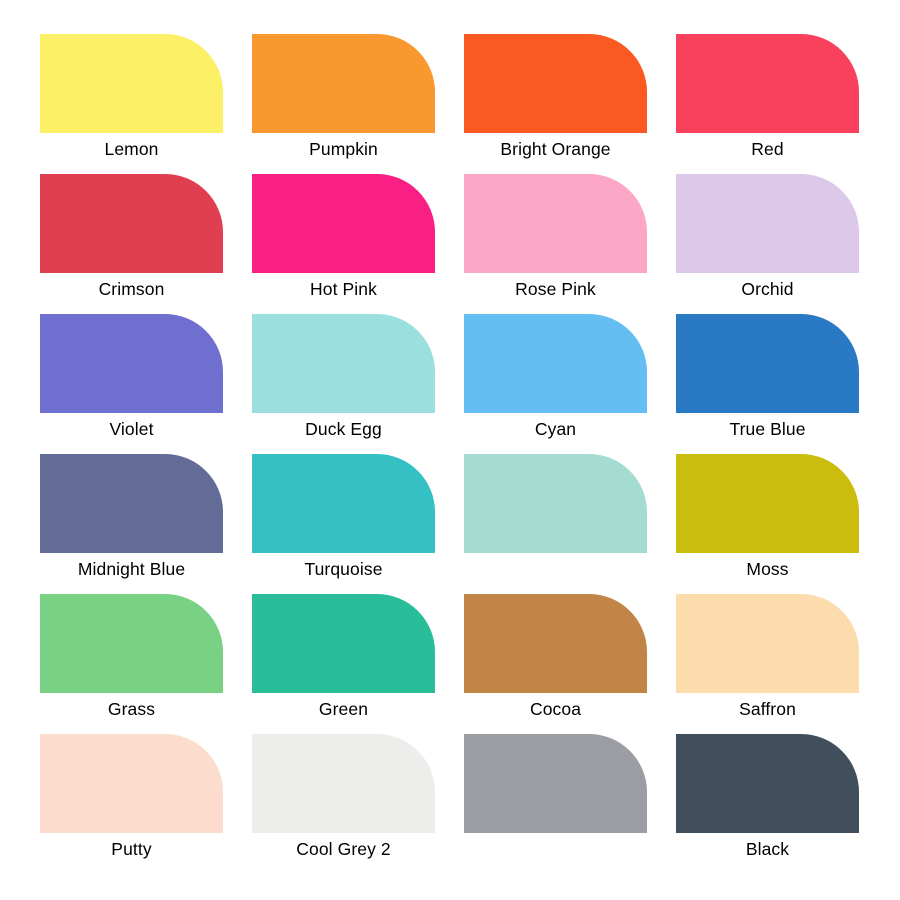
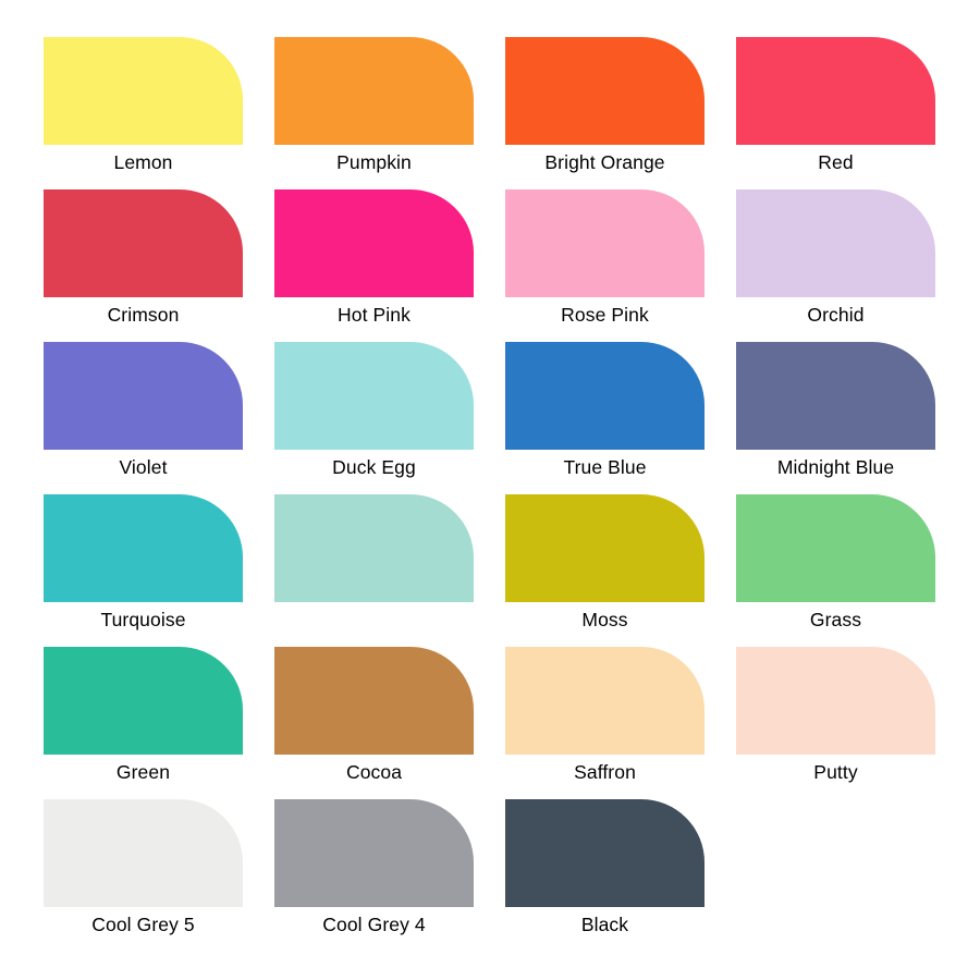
  Lemon
  Pumpkin
  Bright Orange
  Red
  Crimson
  Hot Pink
  Rose Pink
  Orchid
  Violet
  Duck Egg
- Cyan
  True Blue
  Midnight Blue
  Turquoise
  Moss
  Grass
  Green
  Cocoa
  Saffron
  Putty
- Cool Grey 2
+ Cool Grey 5
+ Cool Grey 4
  Black
